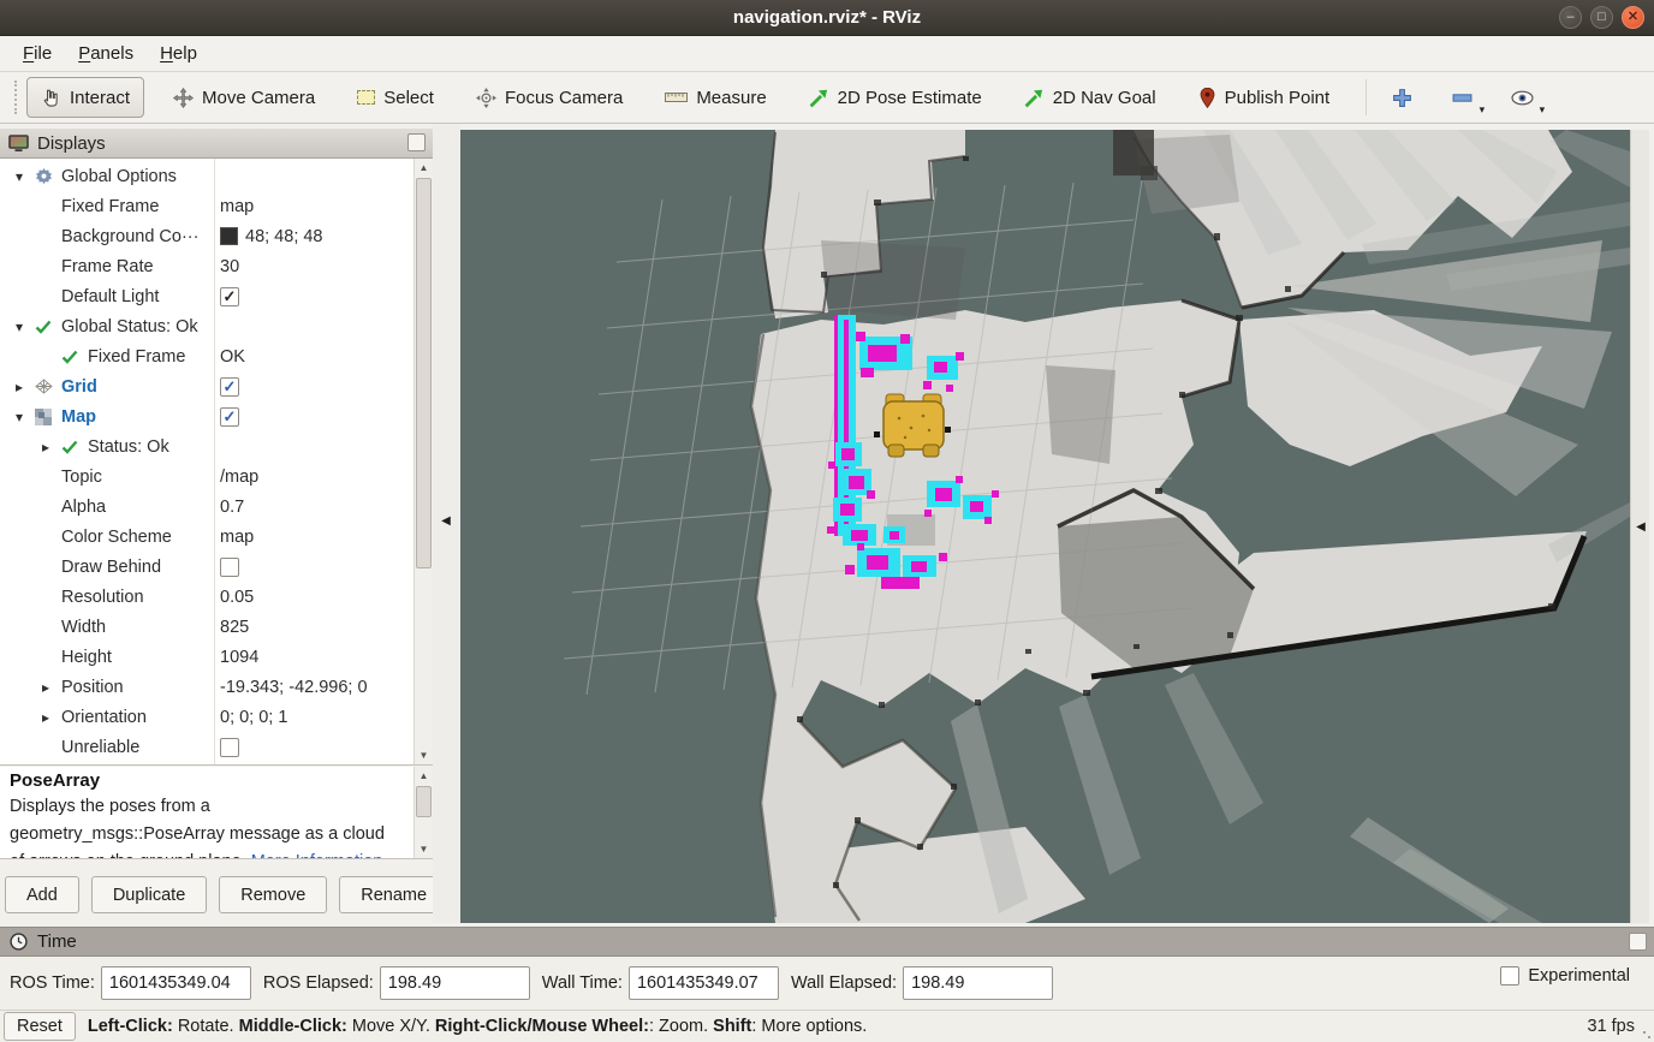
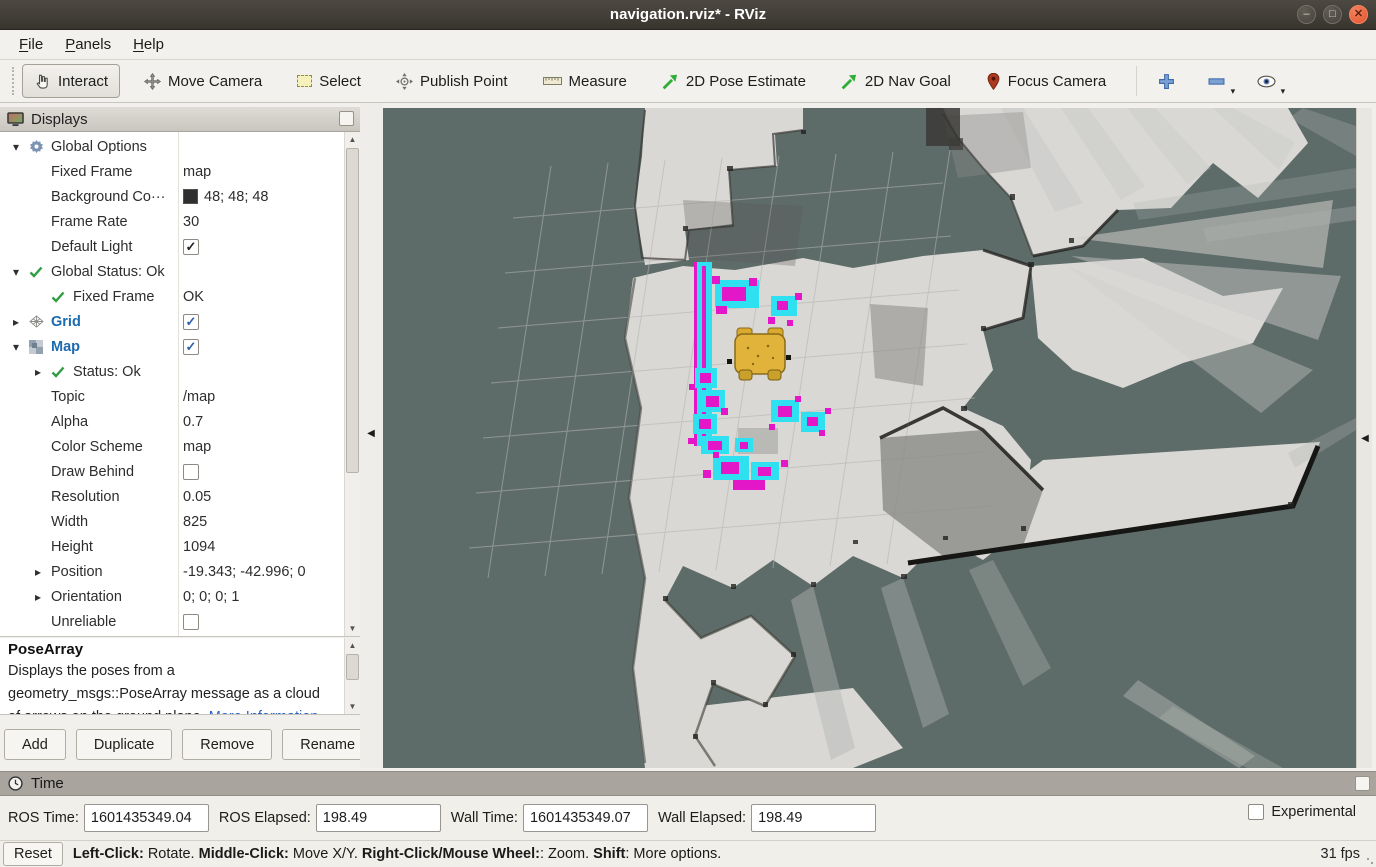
  navigation.rviz* - RViz
  –
  □
  ✕
  File
  Panels
  Help
  Interact
  Move Camera
  Select
- Focus Camera
+ Publish Point
  Measure
  2D Pose Estimate
  2D Nav Goal
- Publish Point
+ Focus Camera
  ▾
  ▾
  Displays
  ▾
  Global Options
  Fixed Frame
  map
  Background Co···
  48; 48; 48
  Frame Rate
  30
  Default Light
  ✓
  ▾
  Global Status: Ok
  Fixed Frame
  OK
  ▸
  Grid
  ✓
  ▾
  Map
  ✓
  ▸
  Status: Ok
  Topic
  /map
  Alpha
  0.7
  Color Scheme
  map
  Draw Behind
  Resolution
  0.05
  Width
  825
  Height
  1094
  ▸
  Position
  -19.343; -42.996; 0
  ▸
  Orientation
  0; 0; 0; 1
  Unreliable
  ▲
  ▼
  PoseArray
  Displays the poses from a
  geometry_msgs::PoseArray message as a cloud
  ▲
  ▼
  Add
  Duplicate
  Remove
  Rename
  ◀
  ◀
  Time
  ROS Time:
  1601435349.04
  ROS Elapsed:
  198.49
  Wall Time:
  1601435349.07
  Wall Elapsed:
  198.49
  Experimental
  Reset
  Left-Click: Rotate. Middle-Click: Move X/Y. Right-Click/Mouse Wheel:: Zoom. Shift: More options.
  31 fps
